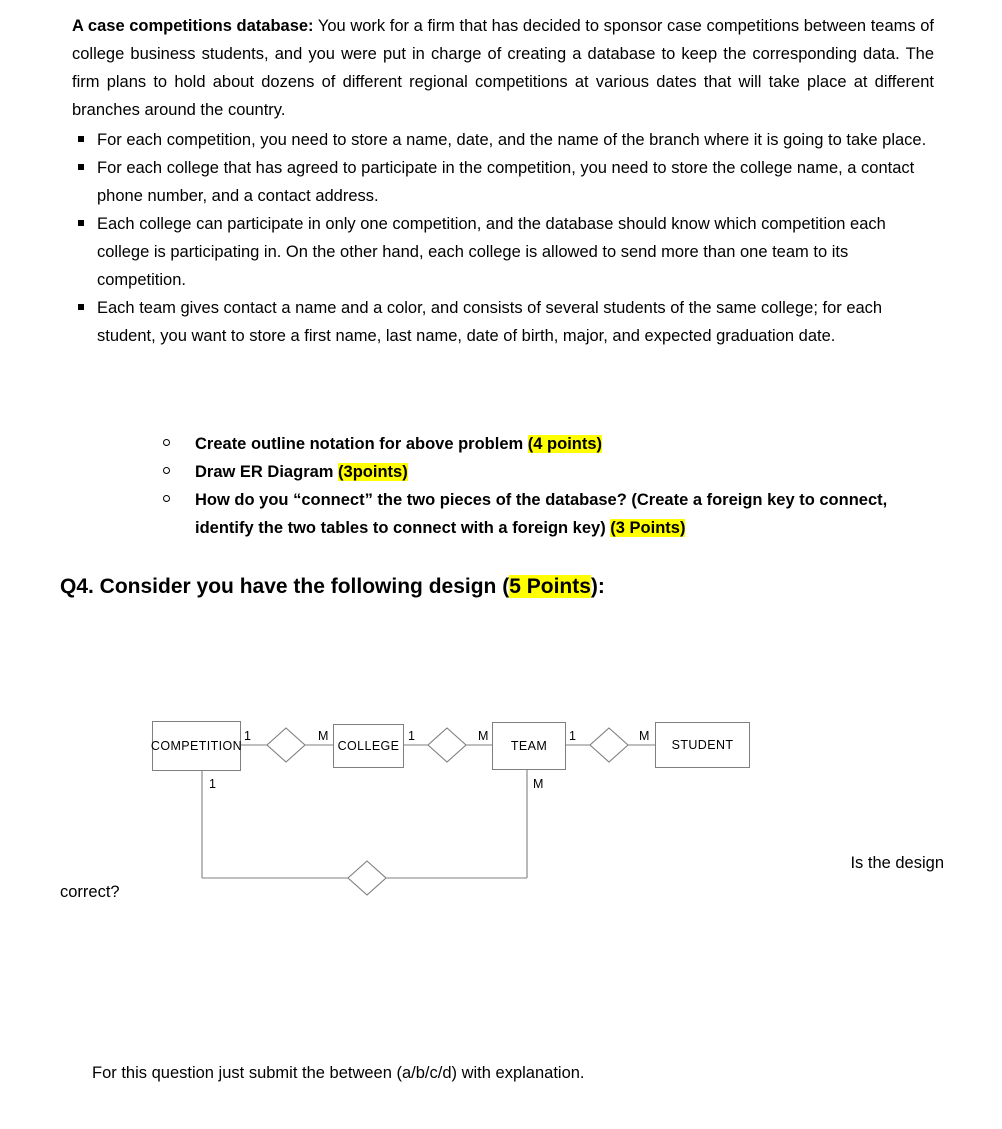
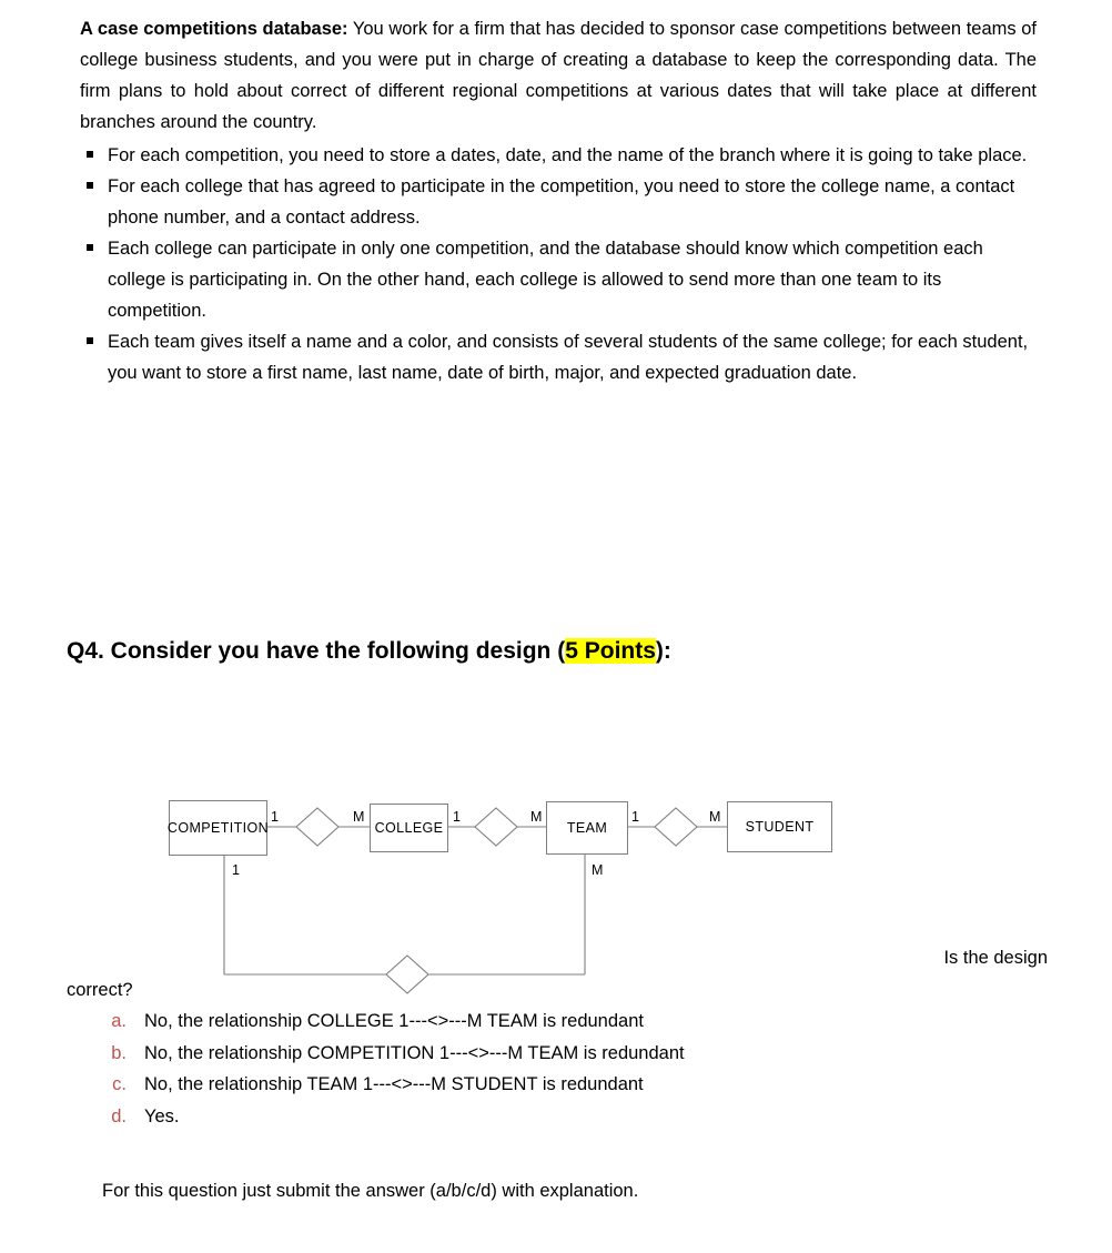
- A case competitions database: You work for a firm that has decided to sponsor case competitions between teams of college business students, and you were put in charge of creating a database to keep the corresponding data. The firm plans to hold about dozens of different regional competitions at various dates that will take place at different branches around the country.
+ A case competitions database: You work for a firm that has decided to sponsor case competitions between teams of college business students, and you were put in charge of creating a database to keep the corresponding data. The firm plans to hold about correct of different regional competitions at various dates that will take place at different branches around the country.
- For each competition, you need to store a name, date, and the name of the branch where it is going to take place.
+ For each competition, you need to store a dates, date, and the name of the branch where it is going to take place.
  For each college that has agreed to participate in the competition, you need to store the college name, a contact phone number, and a contact address.
  Each college can participate in only one competition, and the database should know which competition each college is participating in. On the other hand, each college is allowed to send more than one team to its competition.
- Each team gives contact a name and a color, and consists of several students of the same college; for each student, you want to store a first name, last name, date of birth, major, and expected graduation date.
+ Each team gives itself a name and a color, and consists of several students of the same college; for each student, you want to store a first name, last name, date of birth, major, and expected graduation date.
- Create outline notation for above problem (4 points)
- Draw ER Diagram (3points)
- How do you “connect” the two pieces of the database? (Create a foreign key to connect, identify the two tables to connect with a foreign key) (3 Points)
  Q4. Consider you have the following design (5 Points):
  COMPETITION
  COLLEGE
  TEAM
  STUDENT
  1
  M
  1
  M
  1
  M
  1
  M
  Is the design
  correct?
+ a.
+ No, the relationship COLLEGE 1---<>---M TEAM is redundant
+ b.
+ No, the relationship COMPETITION 1---<>---M TEAM is redundant
+ c.
+ No, the relationship TEAM 1---<>---M STUDENT is redundant
+ d.
+ Yes.
- For this question just submit the between (a/b/c/d) with explanation.
+ For this question just submit the answer (a/b/c/d) with explanation.
